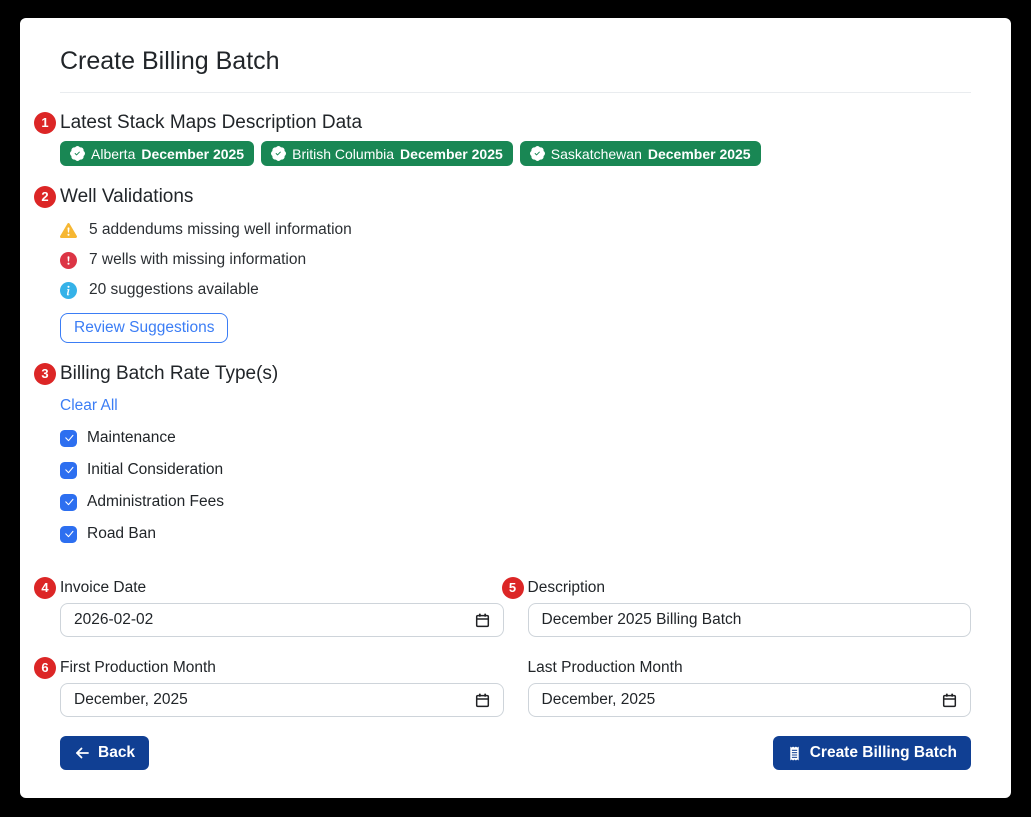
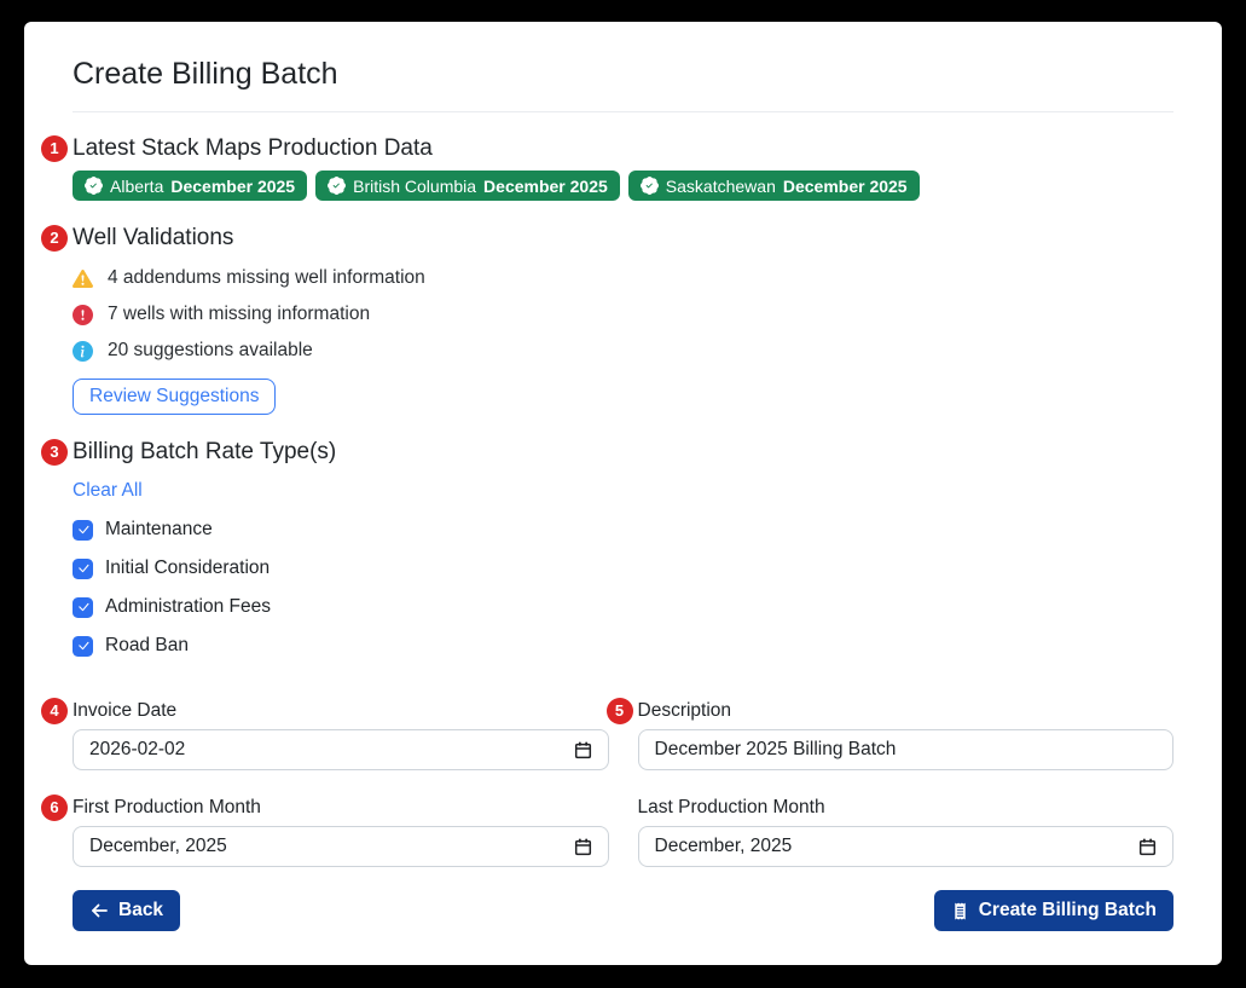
  Create Billing Batch
  1
- Latest Stack Maps Description Data
+ Latest Stack Maps Production Data
  Alberta
  December 2025
  British Columbia
  December 2025
  Saskatchewan
  December 2025
  2
  Well Validations
- 5 addendums missing well information
+ 4 addendums missing well information
  7 wells with missing information
  20 suggestions available
  Review Suggestions
  3
  Billing Batch Rate Type(s)
  Clear All
  Maintenance
  Initial Consideration
  Administration Fees
  Road Ban
  4
  Invoice Date
  2026-02-02
  5
  Description
  December 2025 Billing Batch
  6
  First Production Month
  December, 2025
  Last Production Month
  December, 2025
  Back
  Create Billing Batch
